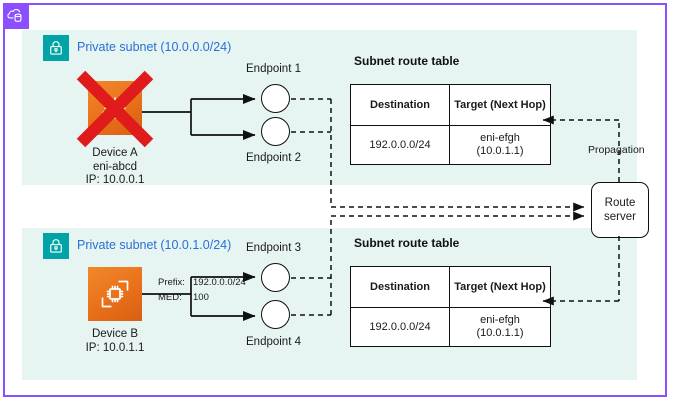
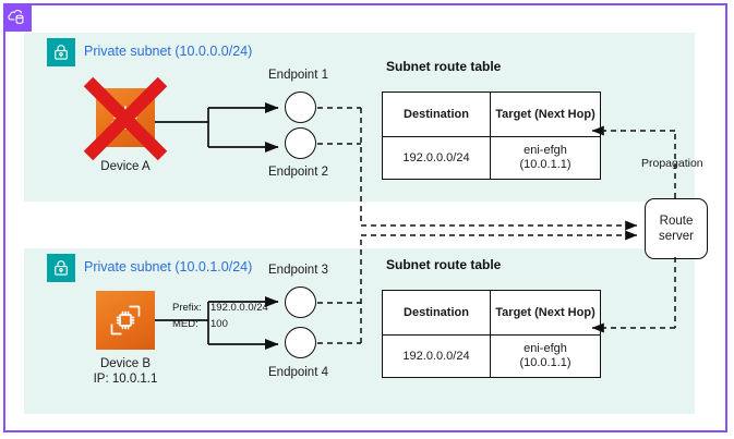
  Private subnet (10.0.0.0/24)
  Device A
- eni-abcd
- IP: 10.0.0.1
  Endpoint 1
  Endpoint 2
  Subnet route table
  Destination	Target (Next Hop)
  192.0.0.0/24	eni-efgh (10.0.1.1)
  Private subnet (10.0.1.0/24)
  Device B
  IP: 10.0.1.1
  Prefix:
  192.0.0.0/24
  MED:
  100
  Endpoint 3
  Endpoint 4
  Subnet route table
  Destination	Target (Next Hop)
  192.0.0.0/24	eni-efgh (10.0.1.1)
  Route
  server
  Propaation
